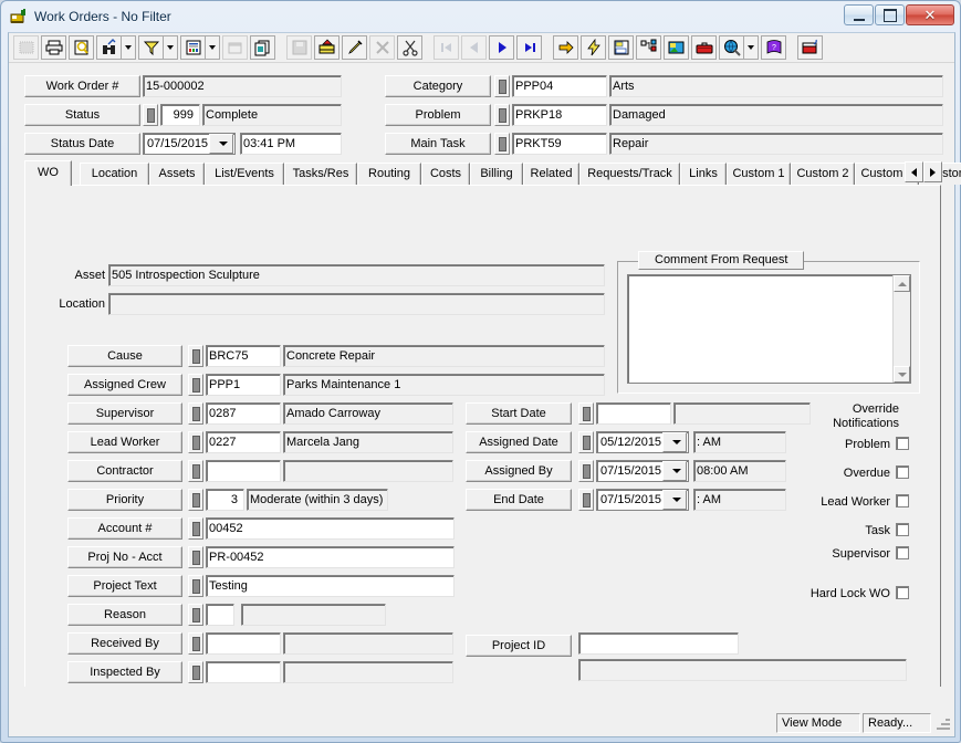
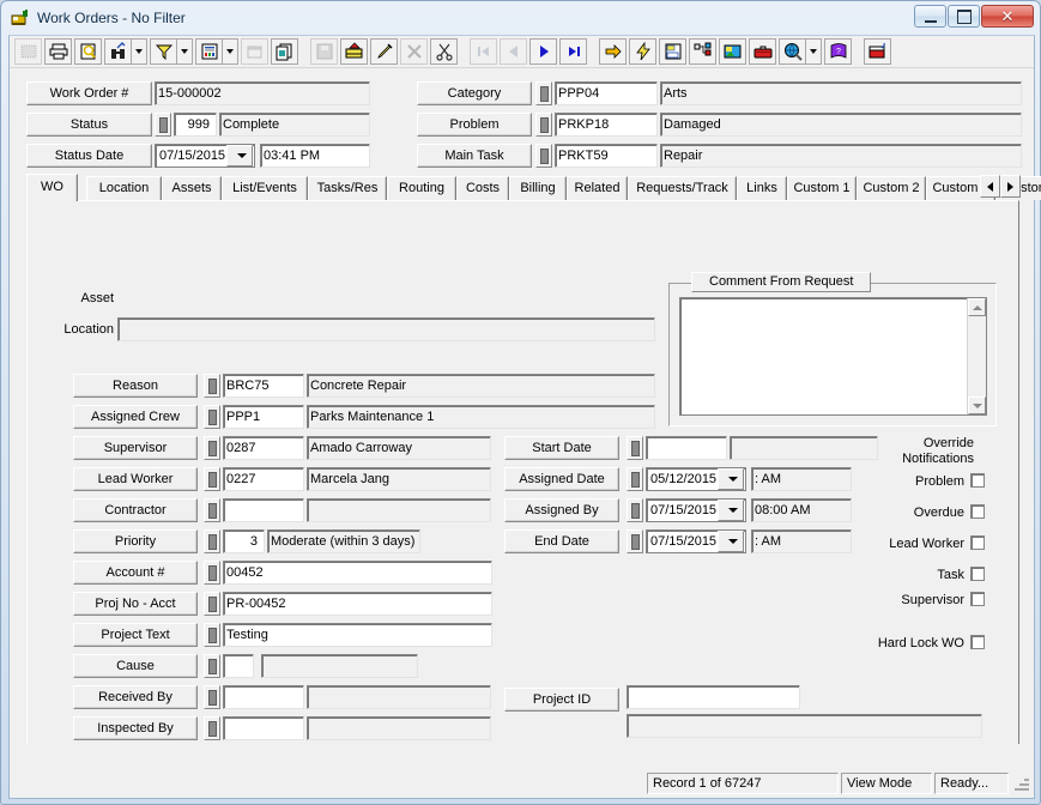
  Work Orders - No Filter
  ✕
  Work Order #
  15-000002
  Status
  999
  Complete
  Status Date
  07/15/2015
  03:41 PM
  Category
  PPP04
  Arts
  Problem
  PRKP18
  Damaged
  Main Task
  PRKT59
  Repair
  WO
  Location
  Assets
  List/Events
  Tasks/Res
  Routing
  Costs
  Billing
  Related
  Requests/Track
  Links
  Custom 1
  Custom 2
  Custom
  Asset
- 505 Introspection Sculpture
  Location
  Comment From Request
- Cause
+ Reason
  BRC75
  Concrete Repair
  Assigned Crew
  PPP1
  Parks Maintenance 1
  Supervisor
  0287
  Amado Carroway
  Lead Worker
  0227
  Marcela Jang
  Contractor
  Priority
  3
  Moderate (within 3 days)
  Account #
  00452
  Proj No - Acct
  PR-00452
  Project Text
  Testing
- Reason
+ Cause
  Received By
  Inspected By
  Start Date
  Assigned Date
  05/12/2015
  : AM
  Assigned By
  07/15/2015
  08:00 AM
  End Date
  07/15/2015
  : AM
  Override
  Notifications
  Problem
  Overdue
  Lead Worker
  Task
  Supervisor
  Hard Lock WO
  Project ID
+ Record 1 of 67247
  View Mode
  Ready...
